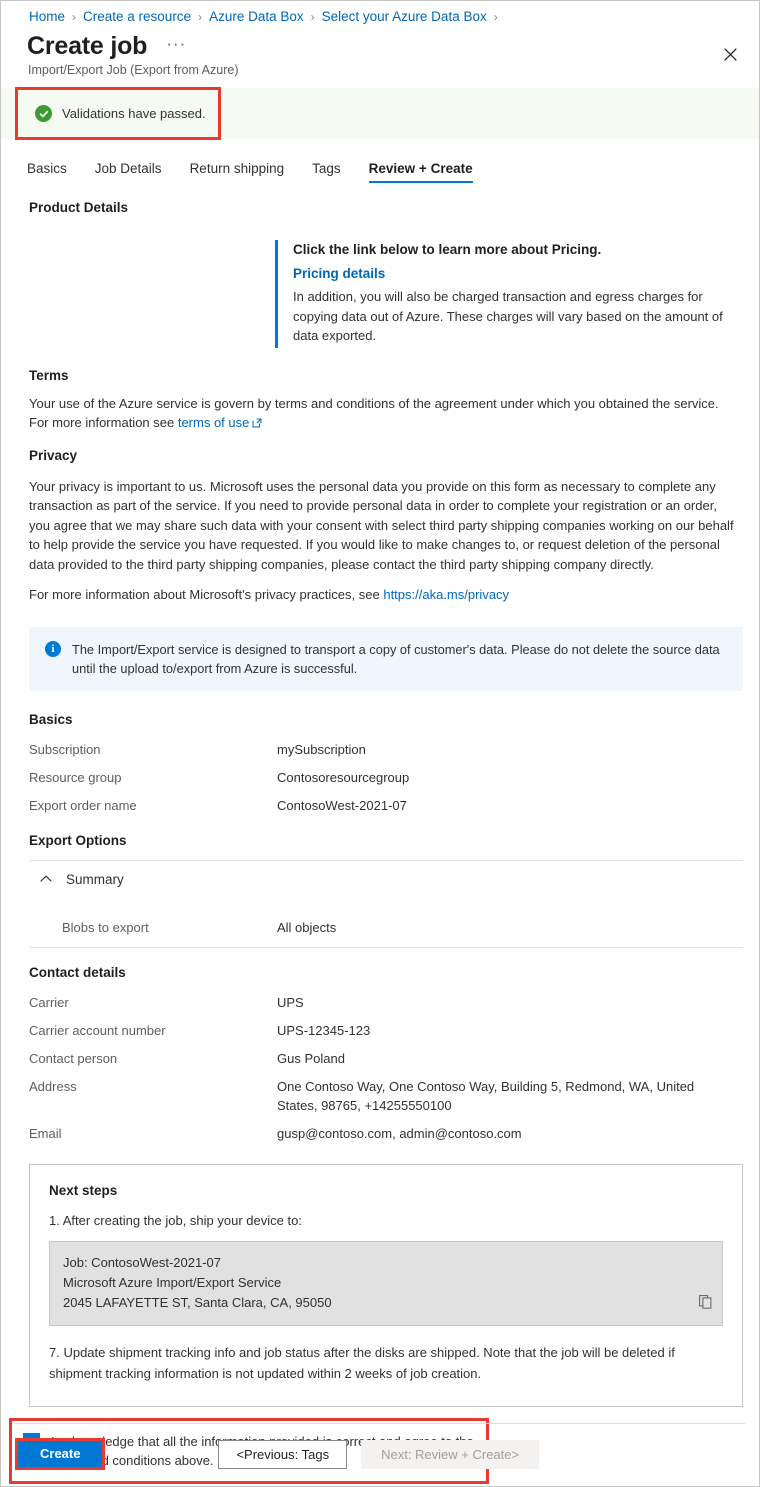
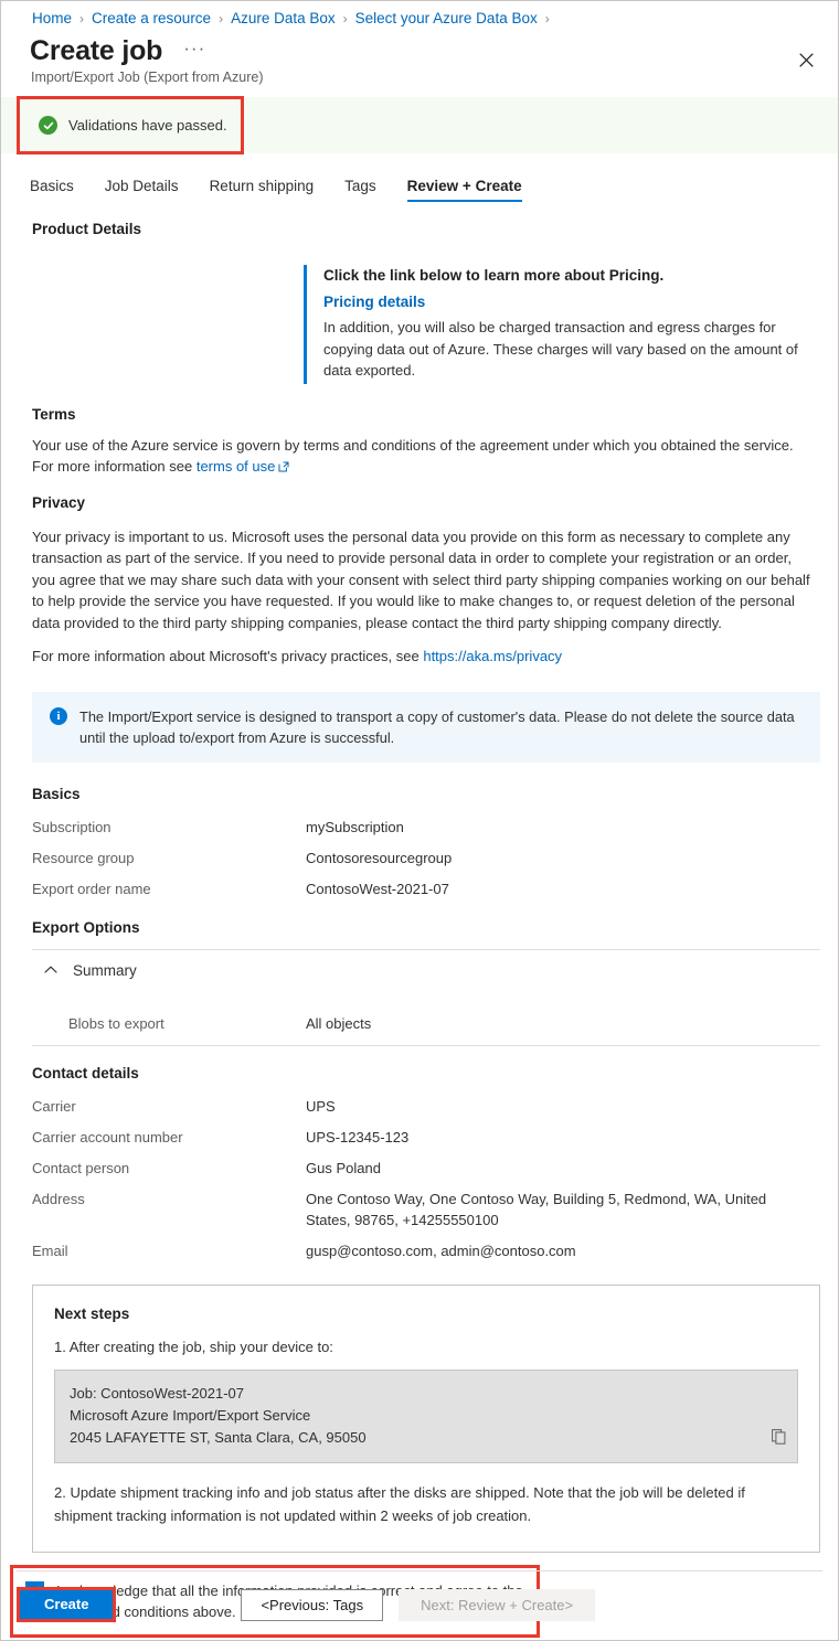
  Home
  ›
  Create a resource
  ›
  Azure Data Box
  ›
  Select your Azure Data Box
  ›
  Create job
  ···
  Import/Export Job (Export from Azure)
  Validations have passed.
  Basics
  Job Details
  Return shipping
  Tags
  Review + Create
  Product Details
  Click the link below to learn more about Pricing.
  Pricing details
  In addition, you will also be charged transaction and egress charges for copying data out of Azure. These charges will vary based on the amount of data exported.
  Terms
  Your use of the Azure service is govern by terms and conditions of the agreement under which you obtained the service. For more information see terms of use
  Privacy
  Your privacy is important to us. Microsoft uses the personal data you provide on this form as necessary to complete any transaction as part of the service. If you need to provide personal data in order to complete your registration or an order, you agree that we may share such data with your consent with select third party shipping companies working on our behalf to help provide the service you have requested. If you would like to make changes to, or request deletion of the personal data provided to the third party shipping companies, please contact the third party shipping company directly.
  For more information about Microsoft's privacy practices, see https://aka.ms/privacy
  i
  The Import/Export service is designed to transport a copy of customer's data. Please do not delete the source data until the upload to/export from Azure is successful.
  Basics
  Subscription
  mySubscription
  Resource group
  Contosoresourcegroup
  Export order name
  ContosoWest-2021-07
  Export Options
  Summary
  Blobs to export
  All objects
  Contact details
  Carrier
  UPS
  Carrier account number
  UPS-12345-123
  Contact person
  Gus Poland
  Address
  One Contoso Way, One Contoso Way, Building 5, Redmond, WA, United States, 98765, +14255550100
  Email
  gusp@contoso.com, admin@contoso.com
  Next steps
  1. After creating the job, ship your device to:
  Job: ContosoWest-2021-07
  Microsoft Azure Import/Export Service
  2045 LAFAYETTE ST, Santa Clara, CA, 95050
- 7. Update shipment tracking info and job status after the disks are shipped. Note that the job will be deleted if shipment tracking information is not updated within 2 weeks of job creation.
+ 2. Update shipment tracking info and job status after the disks are shipped. Note that the job will be deleted if shipment tracking information is not updated within 2 weeks of job creation.
  Create
  <Previous: Tags
  Next: Review + Create>
